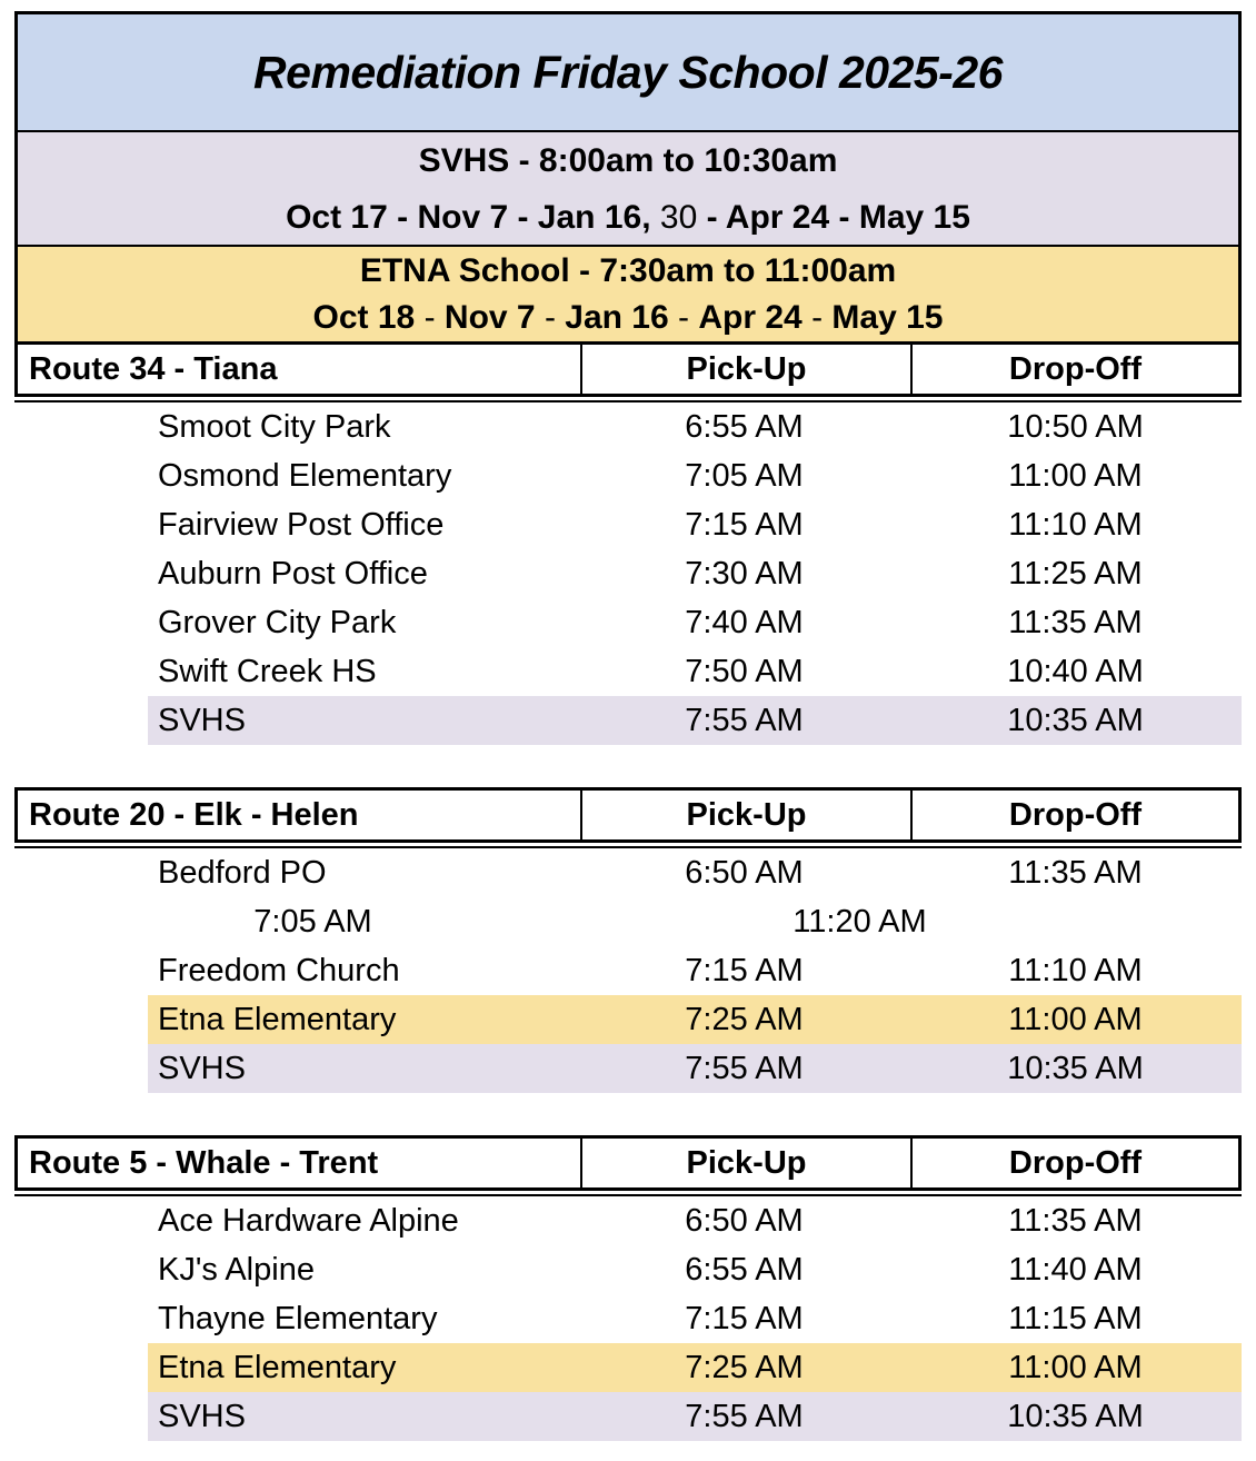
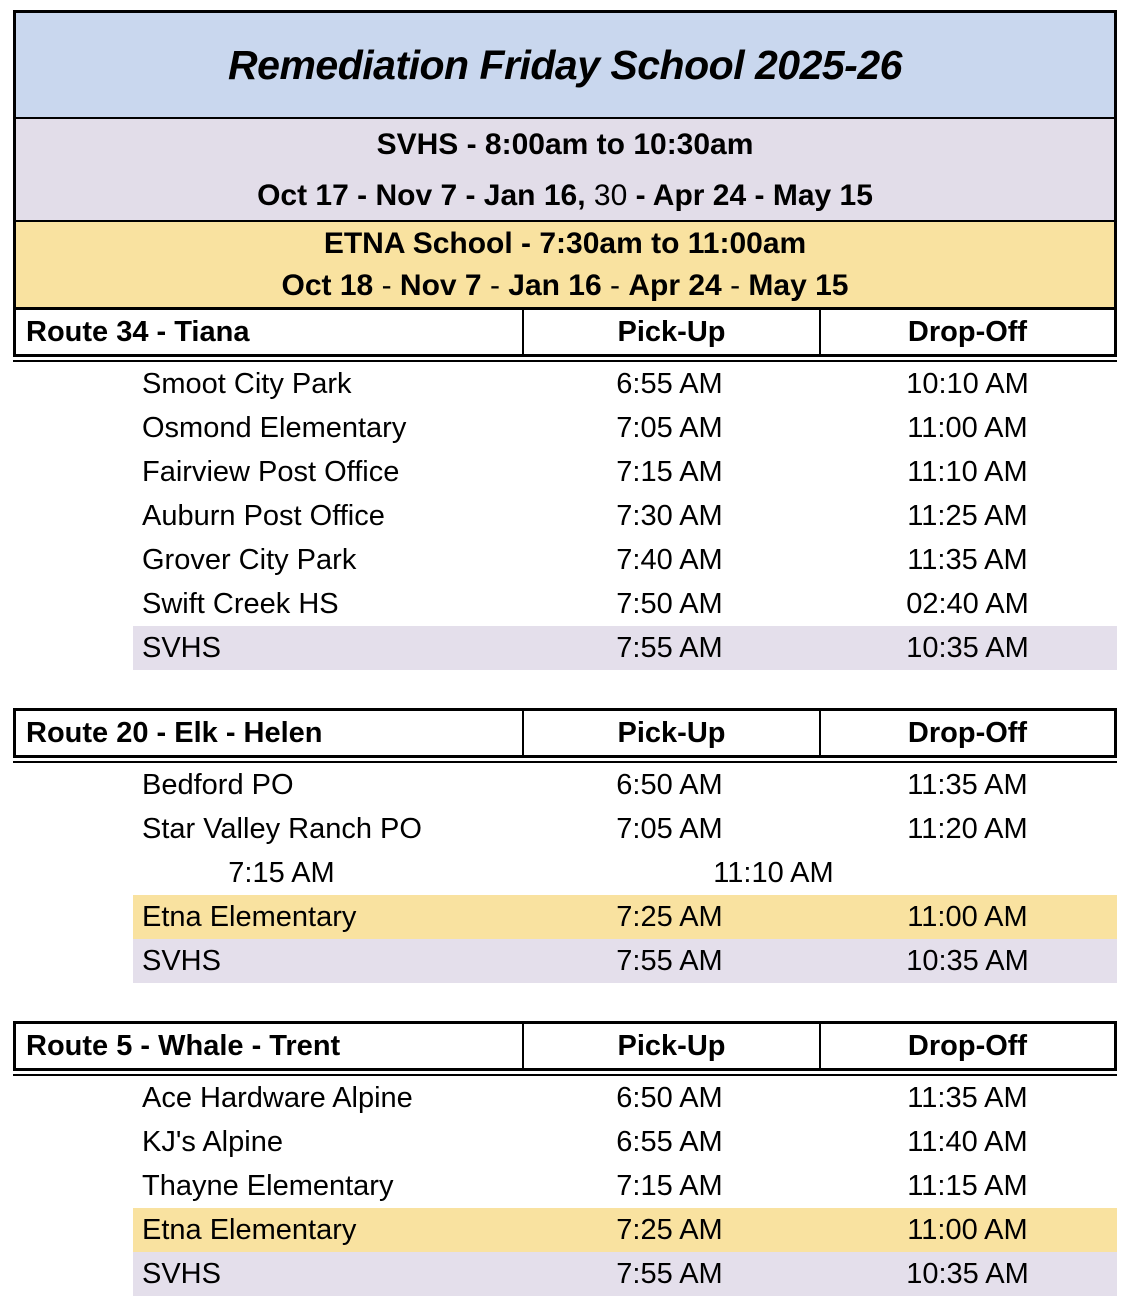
  Remediation Friday School 2025-26
  SVHS - 8:00am to 10:30am
  Oct 17 - Nov 7 - Jan 16, 30 - Apr 24 - May 15
  ETNA School - 7:30am to 11:00am
  Oct 18 - Nov 7 - Jan 16 - Apr 24 - May 15
  Route 34 - Tiana
  Pick-Up
  Drop-Off
  Smoot City Park
  6:55 AM
- 10:50 AM
+ 10:10 AM
  Osmond Elementary
  7:05 AM
  11:00 AM
  Fairview Post Office
  7:15 AM
  11:10 AM
  Auburn Post Office
  7:30 AM
  11:25 AM
  Grover City Park
  7:40 AM
  11:35 AM
  Swift Creek HS
  7:50 AM
- 10:40 AM
+ 02:40 AM
  SVHS
  7:55 AM
  10:35 AM
  Route 20 - Elk - Helen
  Pick-Up
  Drop-Off
  Bedford PO
  6:50 AM
  11:35 AM
+ Star Valley Ranch PO
  7:05 AM
  11:20 AM
- Freedom Church
  7:15 AM
  11:10 AM
  Etna Elementary
  7:25 AM
  11:00 AM
  SVHS
  7:55 AM
  10:35 AM
  Route 5 - Whale - Trent
  Pick-Up
  Drop-Off
  Ace Hardware Alpine
  6:50 AM
  11:35 AM
  KJ's Alpine
  6:55 AM
  11:40 AM
  Thayne Elementary
  7:15 AM
  11:15 AM
  Etna Elementary
  7:25 AM
  11:00 AM
  SVHS
  7:55 AM
  10:35 AM
